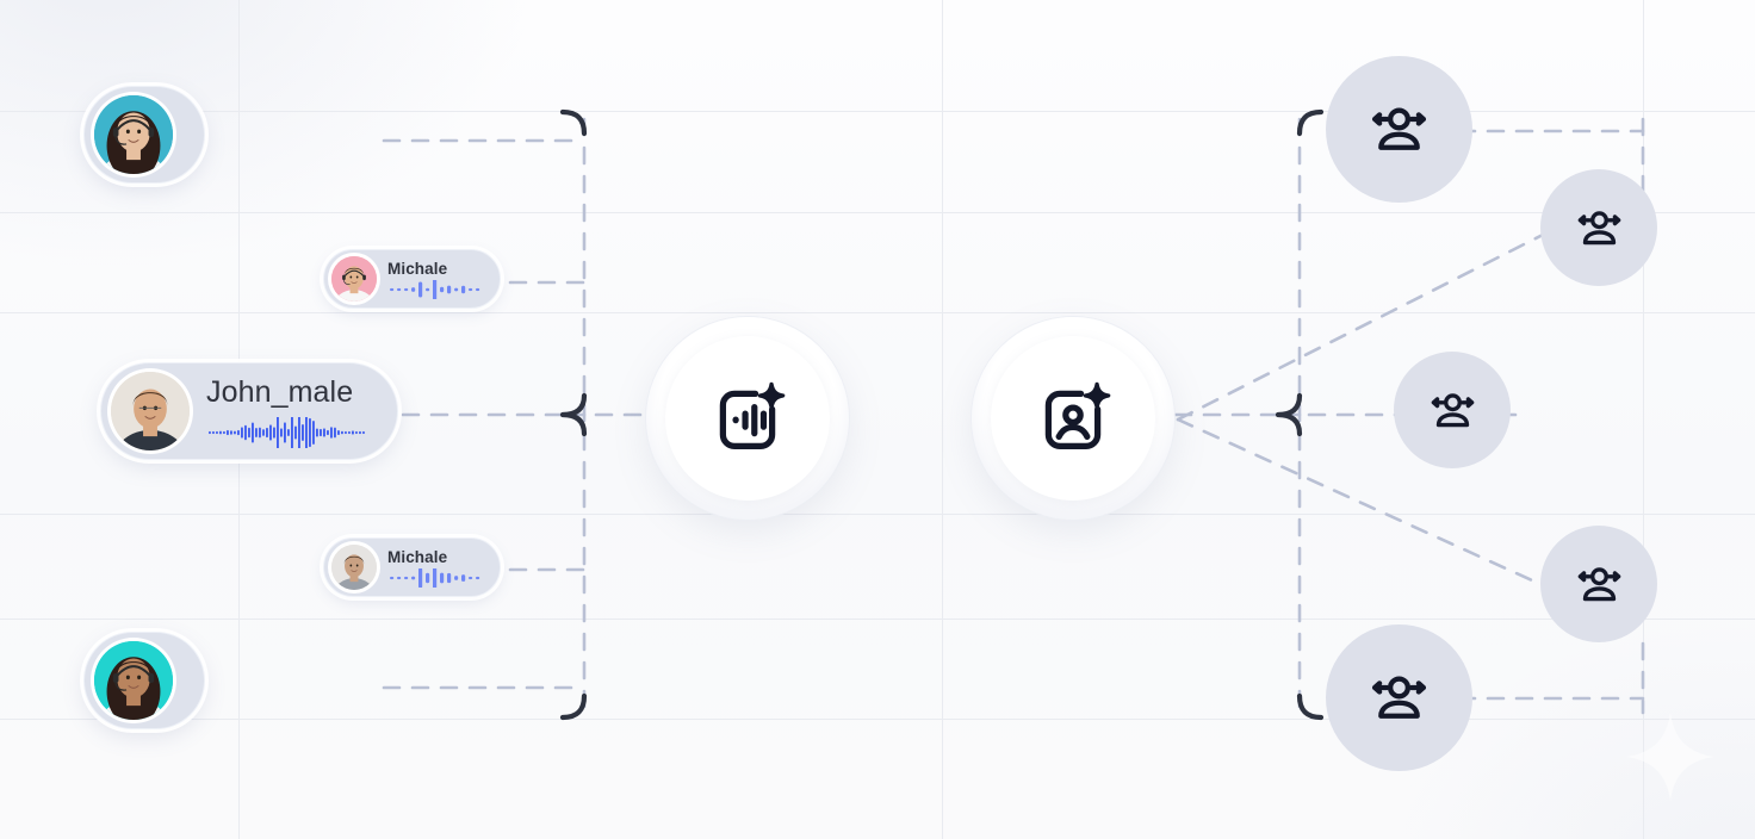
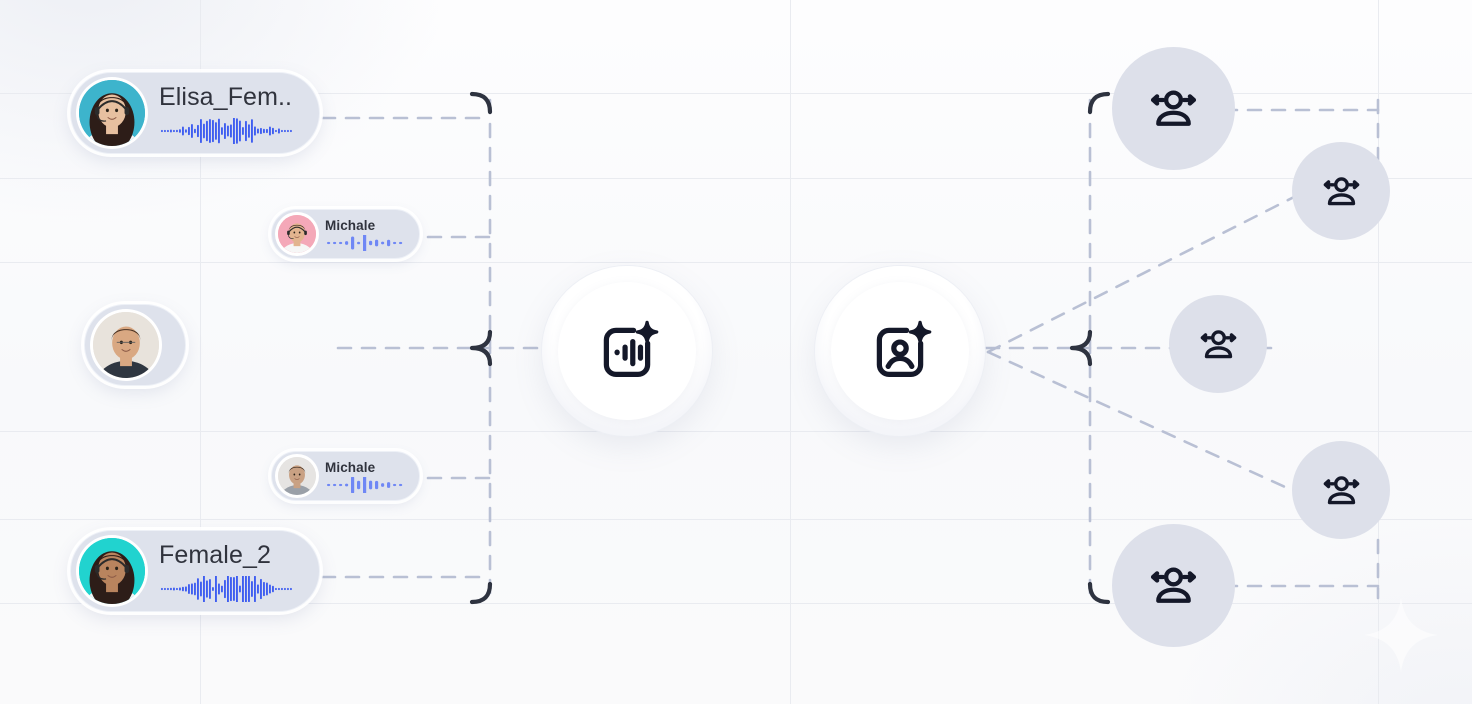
+ Elisa_Fem..
  Michale
- John_male
  Michale
+ Female_2
